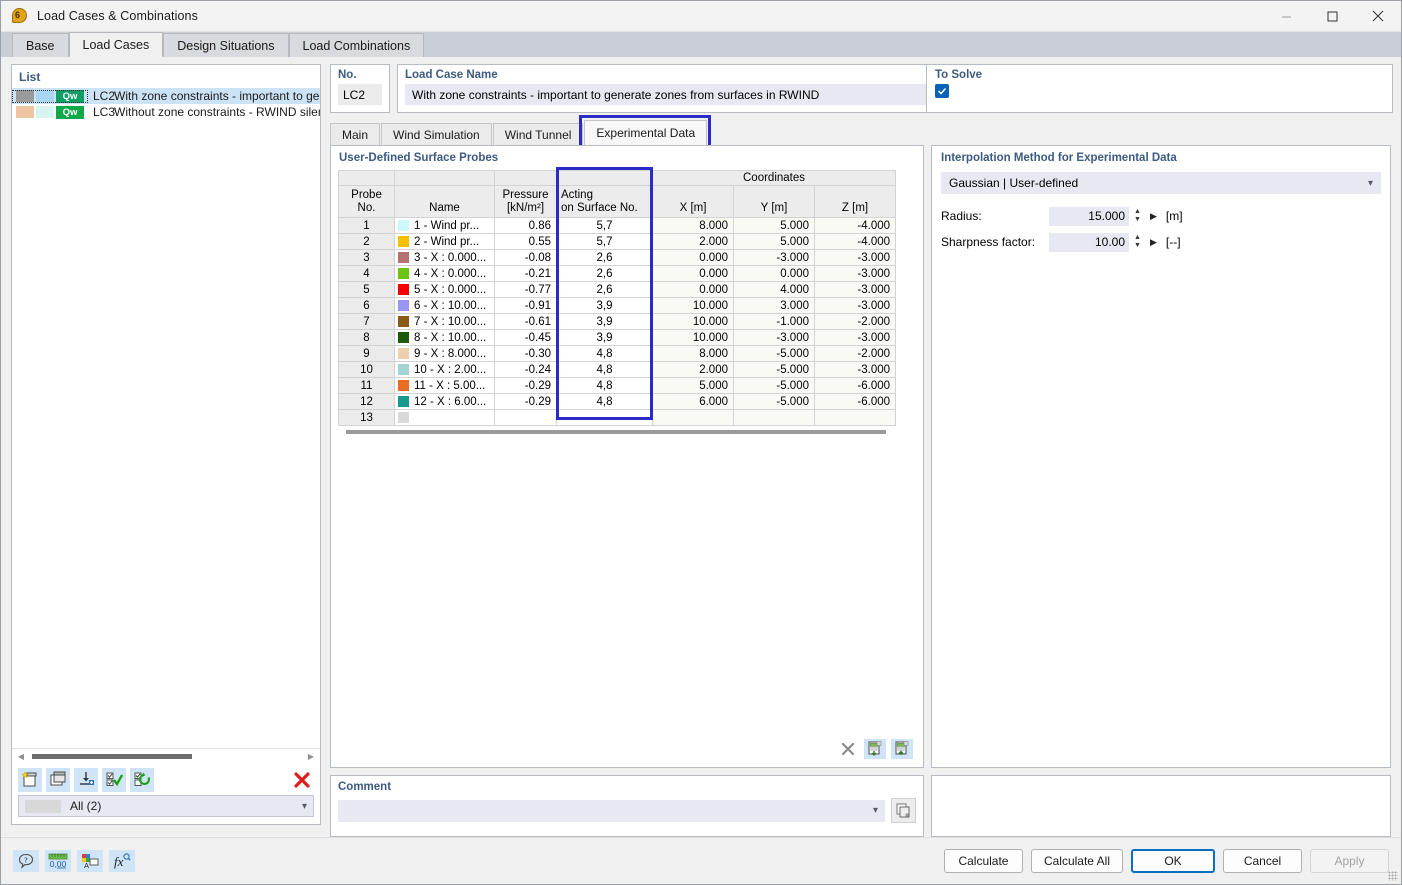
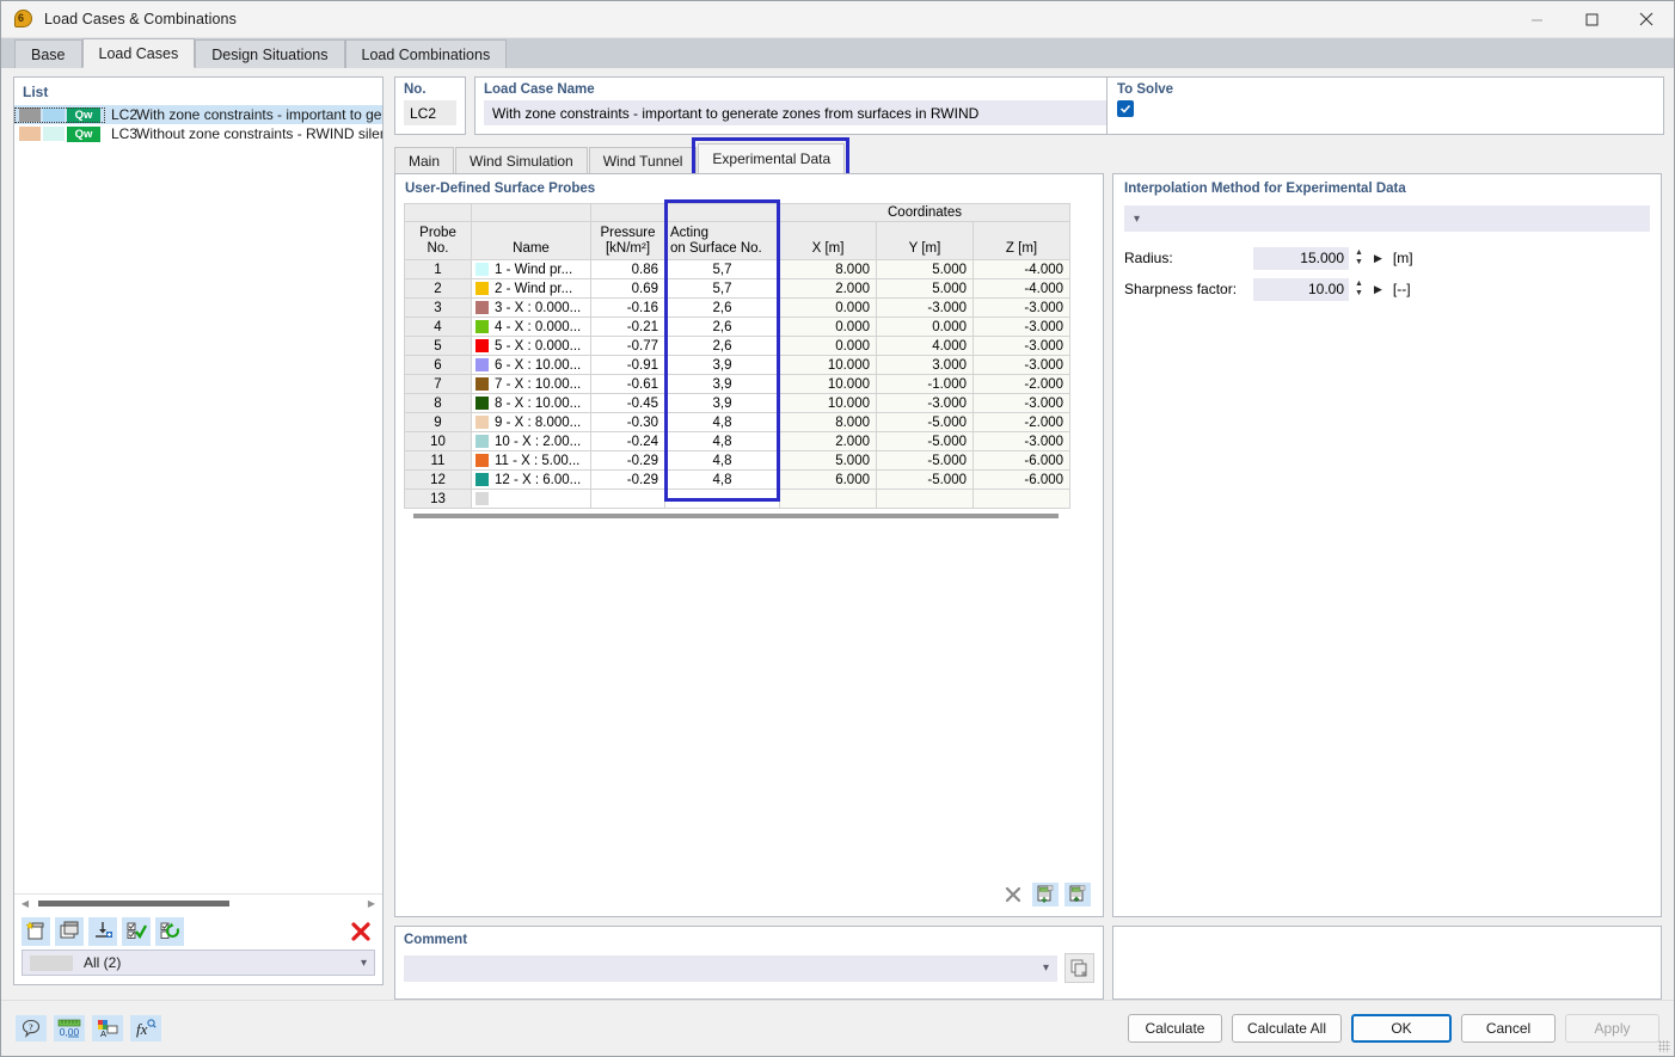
  6
  Load Cases & Combinations
  Base
  Load Cases
  Design Situations
  Load Combinations
  List
  Qw
  LC2
  Qw
  LC3
  Without zone constraints - RWIND sile
  ◀
  ▶
  All (2)
  ▾
  No.
  LC2
  Load Case Name
  With zone constraints - important to generate zones from surfaces in RWIND
  Main
  Wind Simulation
  Wind Tunnel
  Experimental Data
  User-Defined Surface Probes
  				Coordinates
  Probe No.	Name	Pressure [kN/m²]	Acting on Surface No.	X [m]	Y [m]	Z [m]
  1	1 - Wind pr...	0.86	5,7	8.000	5.000	-4.000
- 2	2 - Wind pr...	0.55	5,7	2.000	5.000	-4.000
+ 2	2 - Wind pr...	0.69	5,7	2.000	5.000	-4.000
- 3	3 - X : 0.000...	-0.08	2,6	0.000	-3.000	-3.000
+ 3	3 - X : 0.000...	-0.16	2,6	0.000	-3.000	-3.000
  4	4 - X : 0.000...	-0.21	2,6	0.000	0.000	-3.000
  5	5 - X : 0.000...	-0.77	2,6	0.000	4.000	-3.000
  6	6 - X : 10.00...	-0.91	3,9	10.000	3.000	-3.000
  7	7 - X : 10.00...	-0.61	3,9	10.000	-1.000	-2.000
  8	8 - X : 10.00...	-0.45	3,9	10.000	-3.000	-3.000
  9	9 - X : 8.000...	-0.30	4,8	8.000	-5.000	-2.000
  10	10 - X : 2.00...	-0.24	4,8	2.000	-5.000	-3.000
  11	11 - X : 5.00...	-0.29	4,8	5.000	-5.000	-6.000
  12	12 - X : 6.00...	-0.29	4,8	6.000	-5.000	-6.000
  13
  Interpolation Method for Experimental Data
- Gaussian | User-defined
  ▾
  Radius:
  15.000
  ▶
  [m]
  Sharpness factor:
  10.00
  ▶
  [--]
  Comment
  ▾
  To Solve
  ?
  0,00
  A
  fx
  Calculate
  Calculate All
  OK
  Cancel
  Apply
